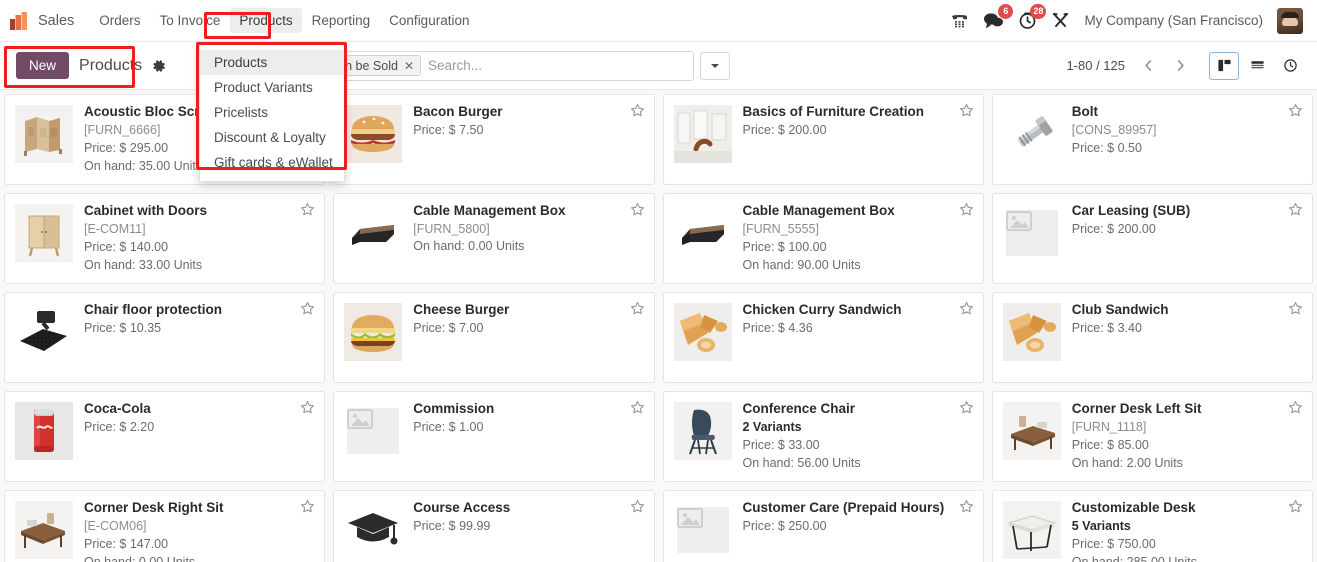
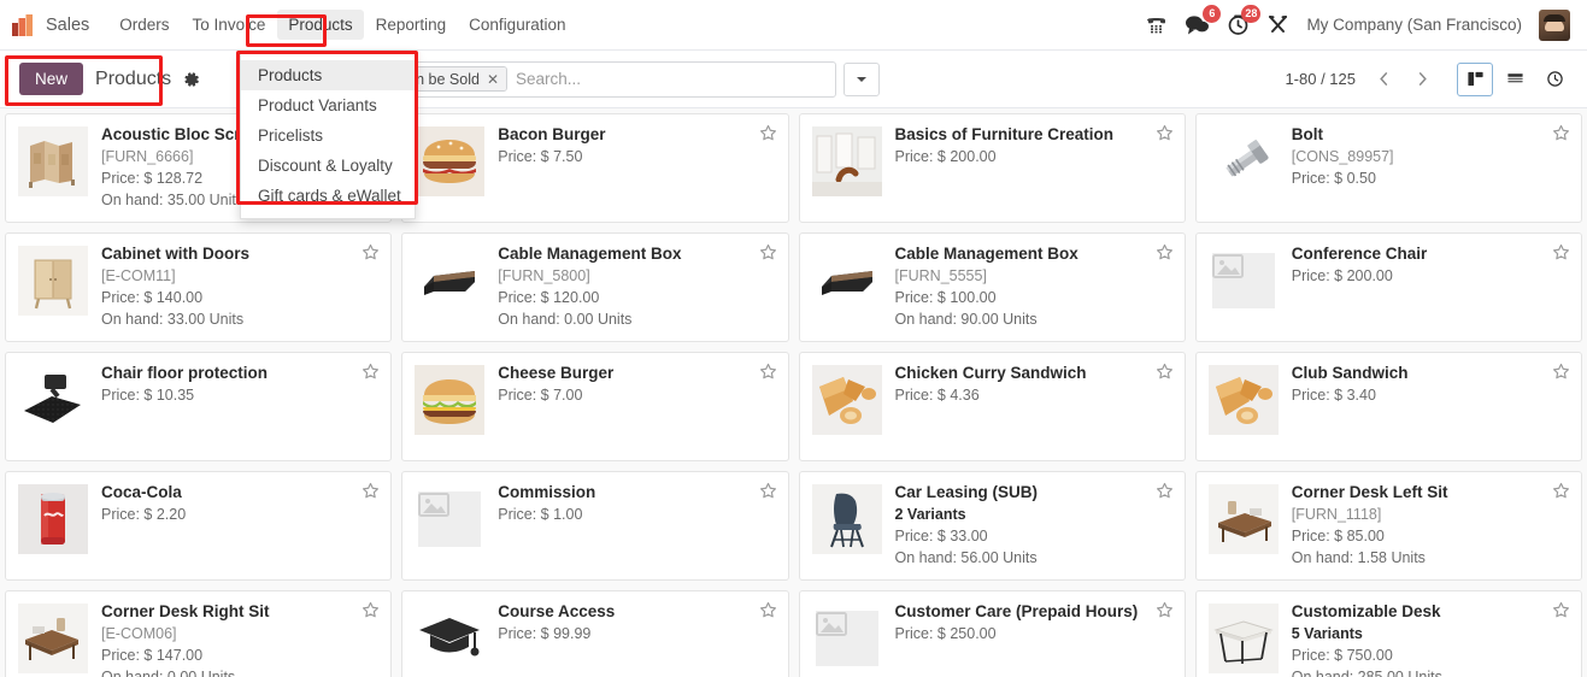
  Sales
  Orders
  To Invoice
  Products
  Reporting
  Configuration
  6
  28
  My Company (San Francisco)
  New
  Products
  n be Sold
  ✕
  Search...
  1-80 / 125
  Acoustic Bloc Scr
  [FURN_6666]
- Price: $ 295.00
+ Price: $ 128.72
  On hand: 35.00 Unit
  Bacon Burger
  Price: $ 7.50
  Basics of Furniture Creation
  Price: $ 200.00
  Bolt
  [CONS_89957]
  Price: $ 0.50
  Cabinet with Doors
  [E-COM11]
  Price: $ 140.00
  On hand: 33.00 Units
  Cable Management Box
  [FURN_5800]
+ Price: $ 120.00
  On hand: 0.00 Units
  Cable Management Box
  [FURN_5555]
  Price: $ 100.00
  On hand: 90.00 Units
- Car Leasing (SUB)
+ Conference Chair
  Price: $ 200.00
  Chair floor protection
  Price: $ 10.35
  Cheese Burger
  Price: $ 7.00
  Chicken Curry Sandwich
  Price: $ 4.36
  Club Sandwich
  Price: $ 3.40
  Coca-Cola
  Price: $ 2.20
  Commission
  Price: $ 1.00
- Conference Chair
+ Car Leasing (SUB)
  2 Variants
  Price: $ 33.00
  On hand: 56.00 Units
  Corner Desk Left Sit
  [FURN_1118]
  Price: $ 85.00
- On hand: 2.00 Units
+ On hand: 1.58 Units
  Corner Desk Right Sit
  [E-COM06]
  Price: $ 147.00
  Course Access
  Price: $ 99.99
  Customer Care (Prepaid Hours)
  Price: $ 250.00
  Customizable Desk
  5 Variants
  Price: $ 750.00
  Products
  Product Variants
  Pricelists
  Discount & Loyalty
  Gift cards & eWallet
